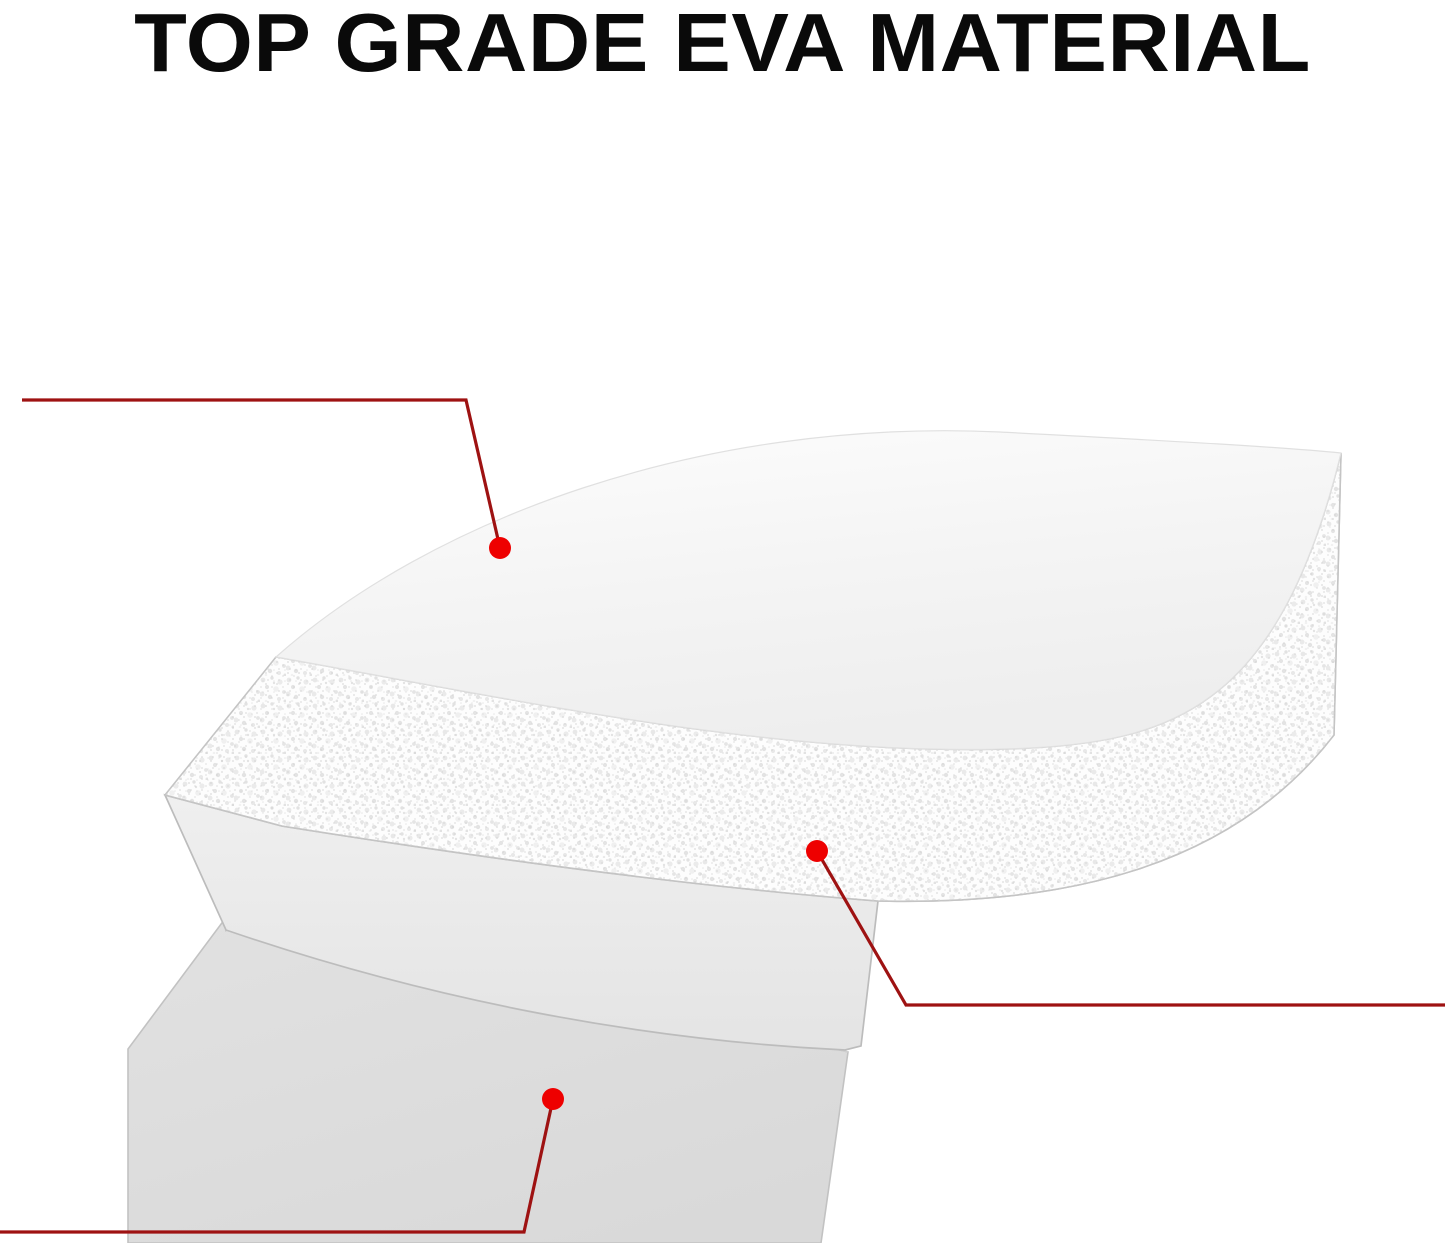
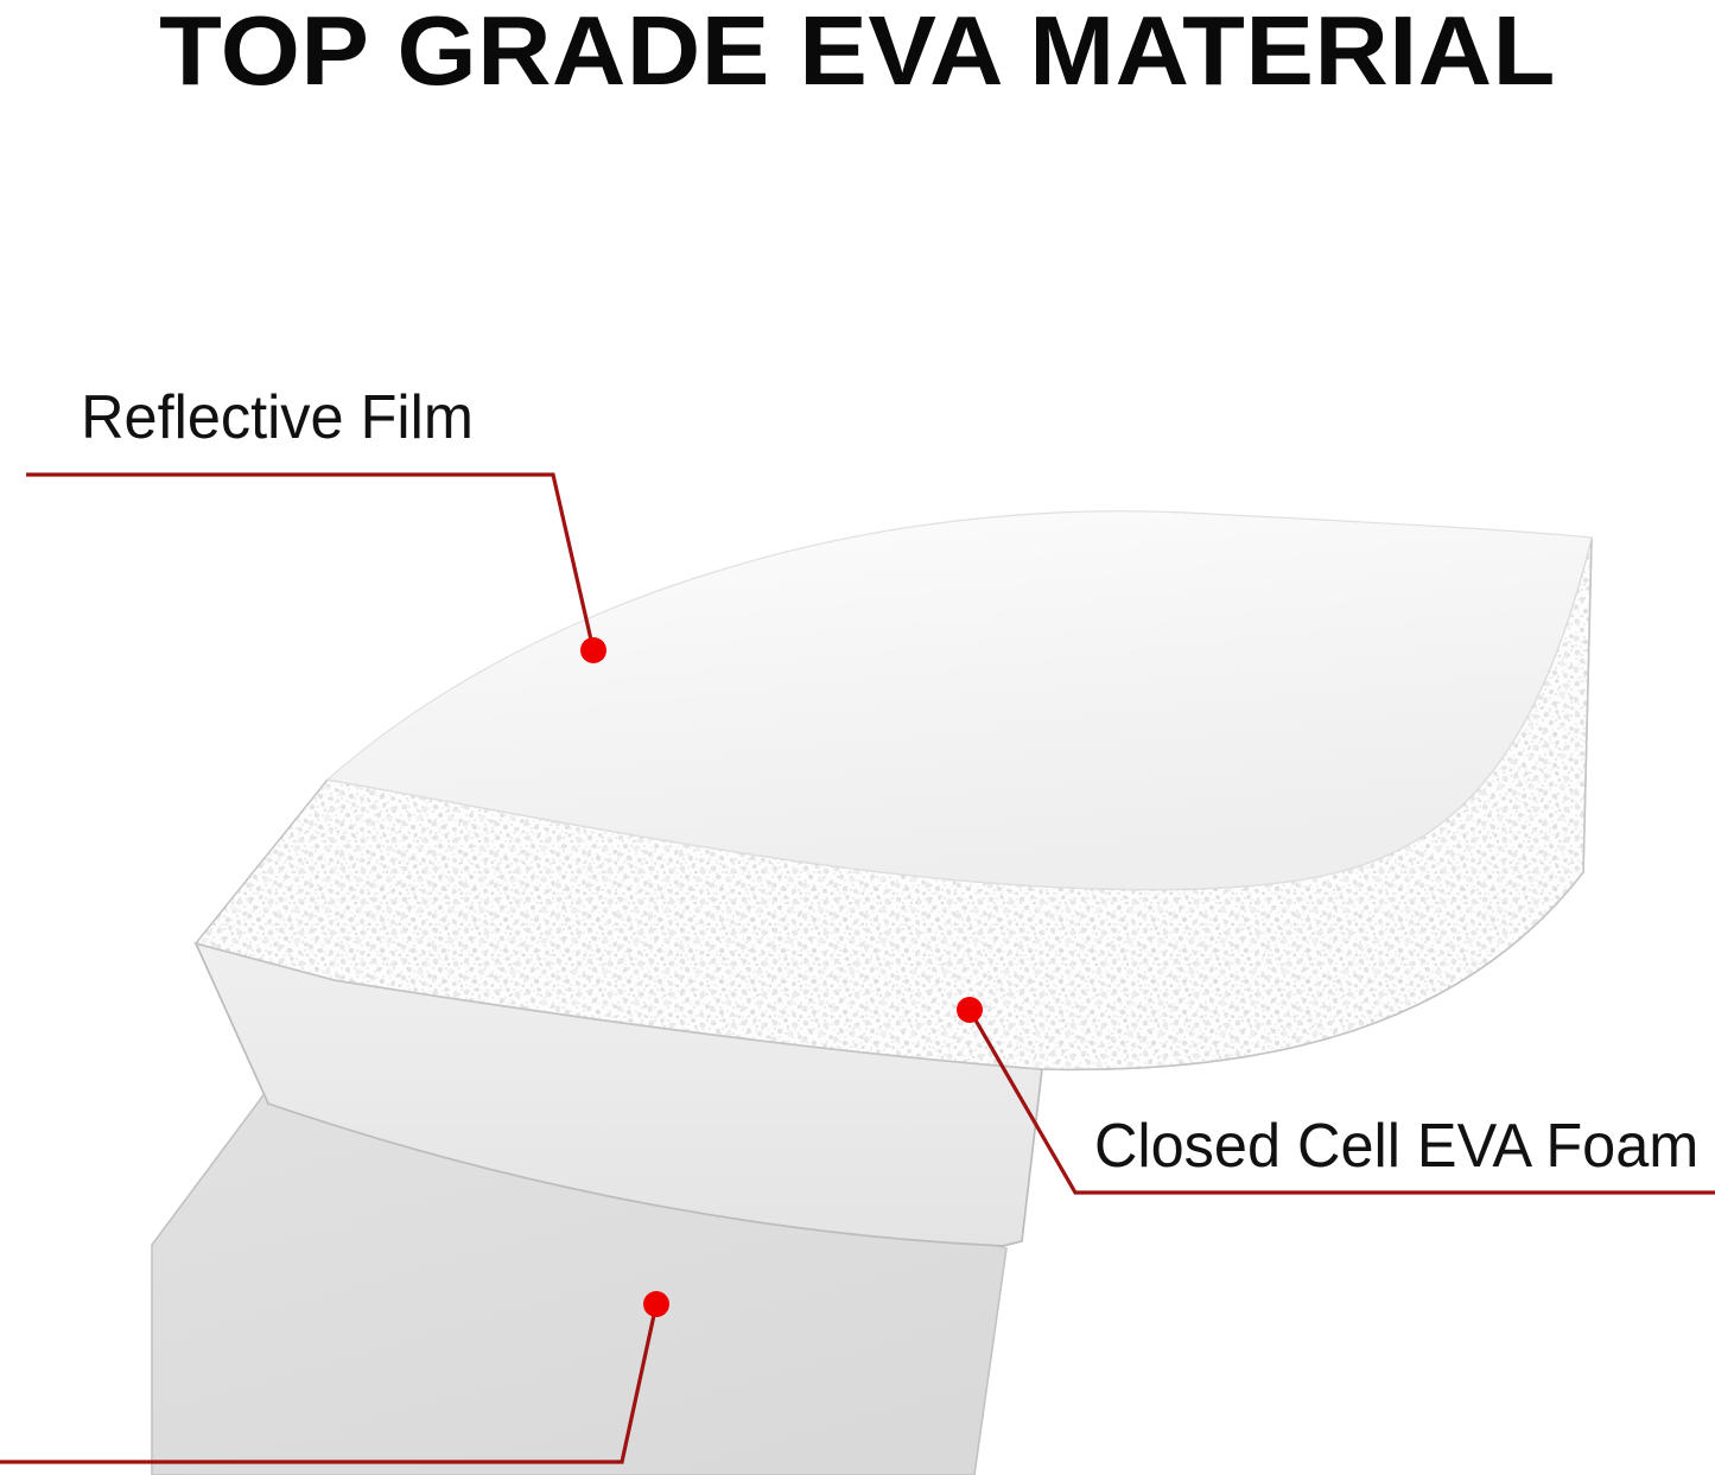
  TOP GRADE EVA MATERIAL
+ Reflective Film
+ Closed Cell EVA Foam
